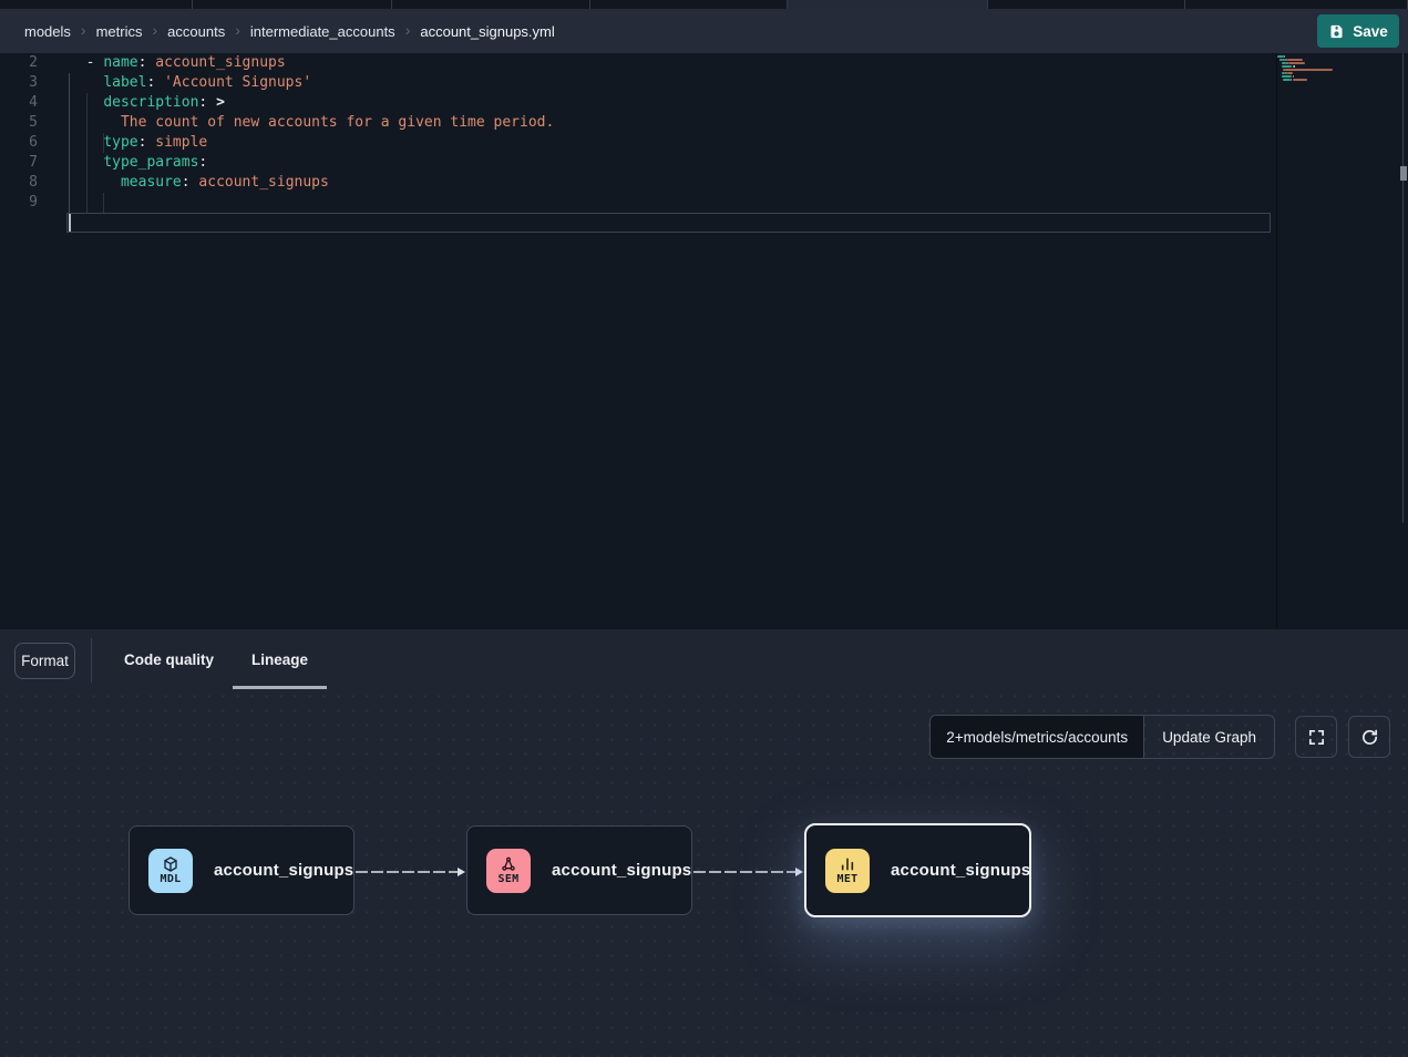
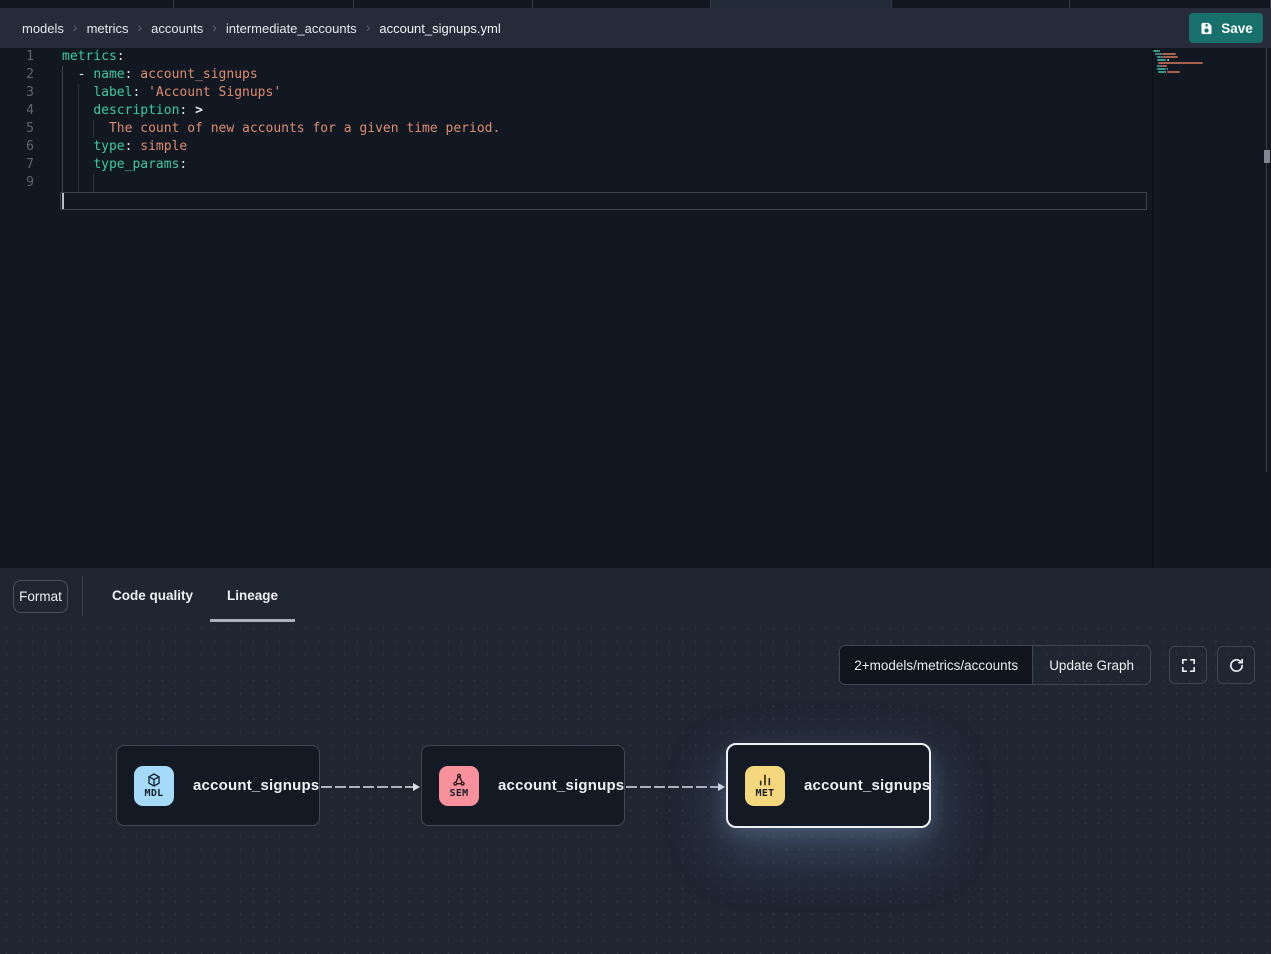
  models
  ›
  metrics
  ›
  accounts
  ›
  intermediate_accounts
  ›
  account_signups.yml
  Save
+ 1
+ metrics:
  2
  - name: account_signups
  3
  label: 'Account Signups'
  4
  description: >
  5
  The count of new accounts for a given time period.
  6
  type: simple
  7
  type_params:
- 8
- measure: account_signups
  9
  Format
  Code quality
  Lineage
  2+models/metrics/accounts
  Update Graph
  MDL
  account_signups
  SEM
  account_signups
  MET
  account_signups
